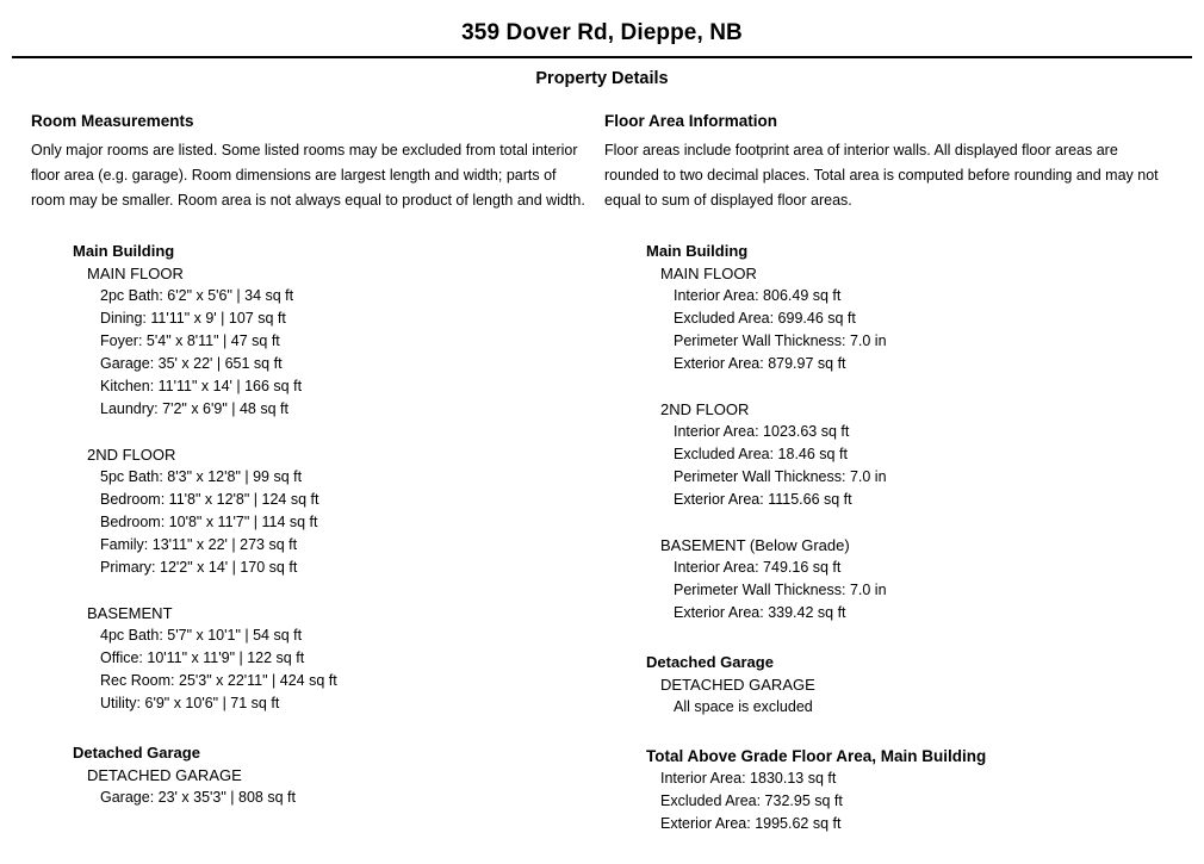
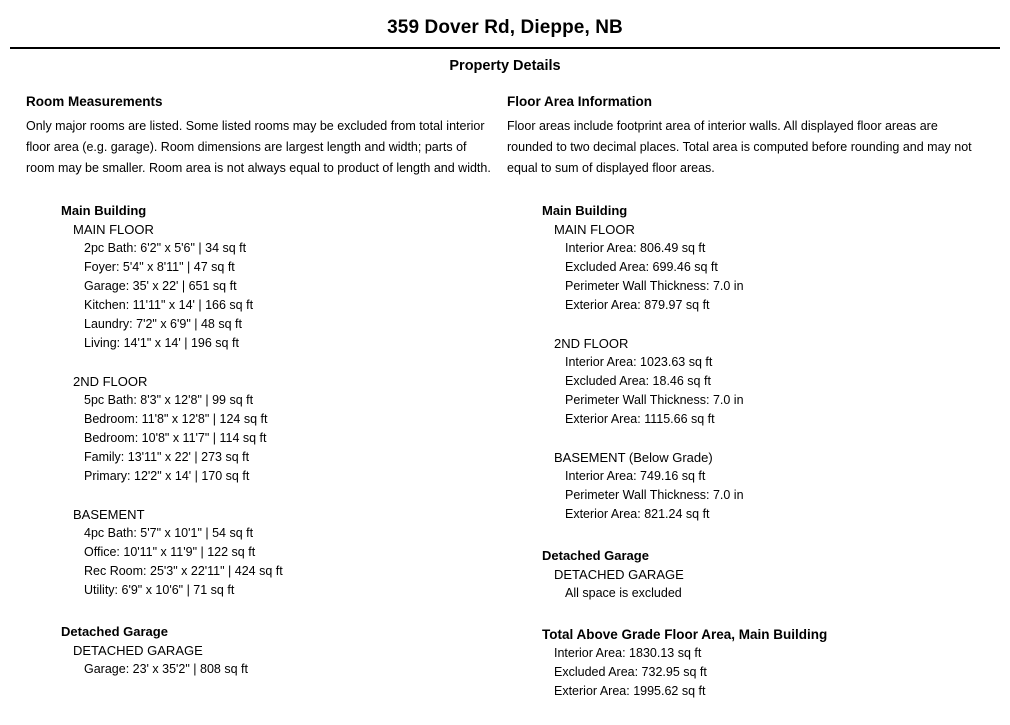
  359 Dover Rd, Dieppe, NB
  Property Details
  Room Measurements
  Only major rooms are listed. Some listed rooms may be excluded from total interior floor area (e.g. garage). Room dimensions are largest length and width; parts of room may be smaller. Room area is not always equal to product of length and width.
  Main Building
  MAIN FLOOR
  2pc Bath: 6'2" x 5'6" | 34 sq ft
- Dining: 11'11" x 9' | 107 sq ft
  Foyer: 5'4" x 8'11" | 47 sq ft
  Garage: 35' x 22' | 651 sq ft
  Kitchen: 11'11" x 14' | 166 sq ft
  Laundry: 7'2" x 6'9" | 48 sq ft
+ Living: 14'1" x 14' | 196 sq ft
  2ND FLOOR
  5pc Bath: 8'3" x 12'8" | 99 sq ft
  Bedroom: 11'8" x 12'8" | 124 sq ft
  Bedroom: 10'8" x 11'7" | 114 sq ft
  Family: 13'11" x 22' | 273 sq ft
  Primary: 12'2" x 14' | 170 sq ft
  BASEMENT
  4pc Bath: 5'7" x 10'1" | 54 sq ft
  Office: 10'11" x 11'9" | 122 sq ft
  Rec Room: 25'3" x 22'11" | 424 sq ft
  Utility: 6'9" x 10'6" | 71 sq ft
  Detached Garage
  DETACHED GARAGE
- Garage: 23' x 35'3" | 808 sq ft
+ Garage: 23' x 35'2" | 808 sq ft
  Floor Area Information
  Floor areas include footprint area of interior walls. All displayed floor areas are rounded to two decimal places. Total area is computed before rounding and may not equal to sum of displayed floor areas.
  Main Building
  MAIN FLOOR
  Interior Area: 806.49 sq ft
  Excluded Area: 699.46 sq ft
  Perimeter Wall Thickness: 7.0 in
  Exterior Area: 879.97 sq ft
  2ND FLOOR
  Interior Area: 1023.63 sq ft
  Excluded Area: 18.46 sq ft
  Perimeter Wall Thickness: 7.0 in
  Exterior Area: 1115.66 sq ft
  BASEMENT (Below Grade)
  Interior Area: 749.16 sq ft
  Perimeter Wall Thickness: 7.0 in
- Exterior Area: 339.42 sq ft
+ Exterior Area: 821.24 sq ft
  Detached Garage
  DETACHED GARAGE
  All space is excluded
  Total Above Grade Floor Area, Main Building
  Interior Area: 1830.13 sq ft
  Excluded Area: 732.95 sq ft
  Exterior Area: 1995.62 sq ft
